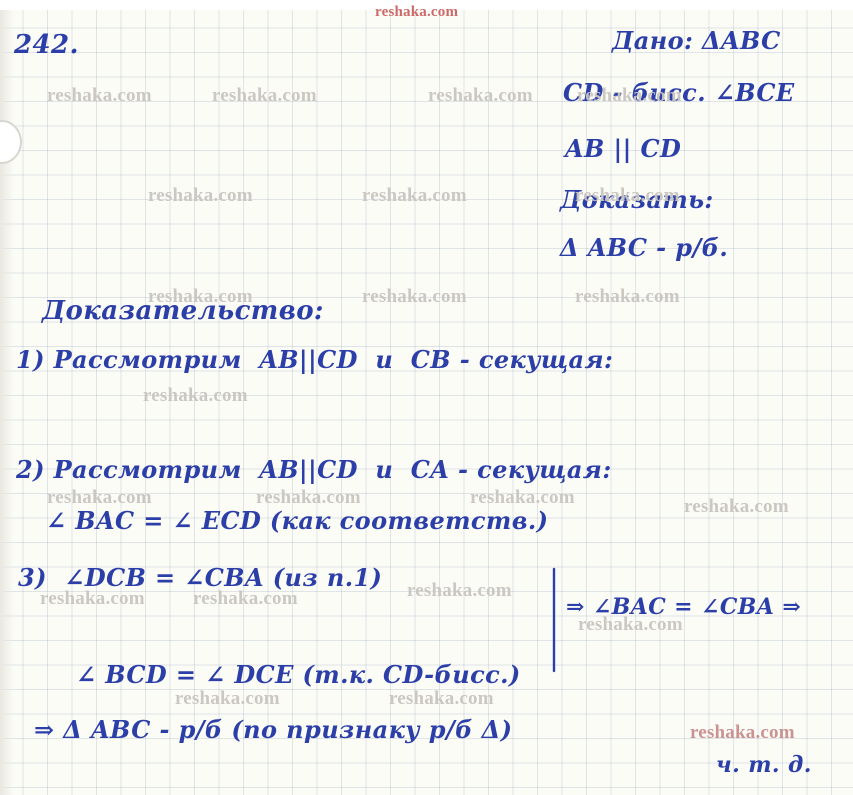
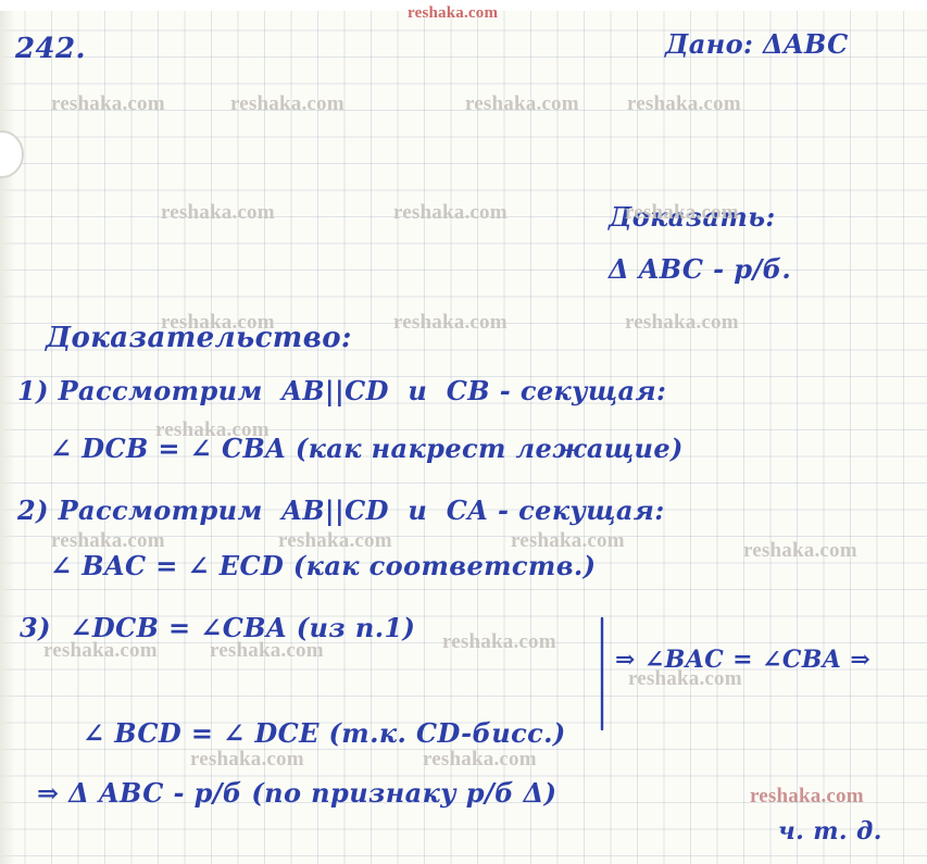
  242.
  Дано: ΔABC
- CD - бисс. ∠BCE
- AB || CD
  Доказать:
  Δ ABC - р/б.
  Доказательство:
  1) Рассмотрим AB||CD и CB - секущая:
+ ∠ DCB = ∠ CBA (как накрест лежащие)
  2) Рассмотрим AB||CD и CA - секущая:
  ∠ BAC = ∠ ECD (как соответств.)
  3) ∠DCB = ∠CBA (из п.1)
  ∠ BCD = ∠ DCE (т.к. CD-бисс.)
  ⇒ ∠BAC = ∠CBA ⇒
  ⇒ Δ ABC - р/б (по признаку р/б Δ)
  ч. т. д.
  reshaka.com
  reshaka.com
  reshaka.com
  reshaka.com
  reshaka.com
  reshaka.com
  reshaka.com
  reshaka.com
  reshaka.com
  reshaka.com
  reshaka.com
  reshaka.com
  reshaka.com
  reshaka.com
  reshaka.com
  reshaka.com
  reshaka.com
  reshaka.com
  reshaka.com
  reshaka.com
  reshaka.com
  reshaka.com
  reshaka.com
